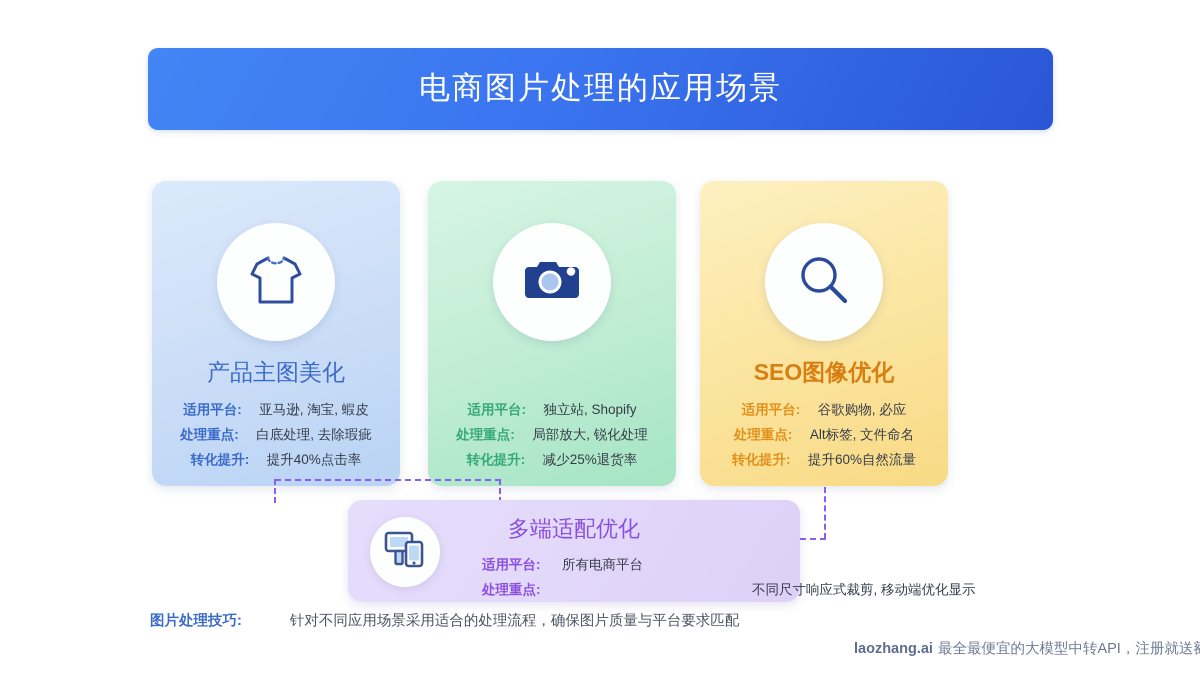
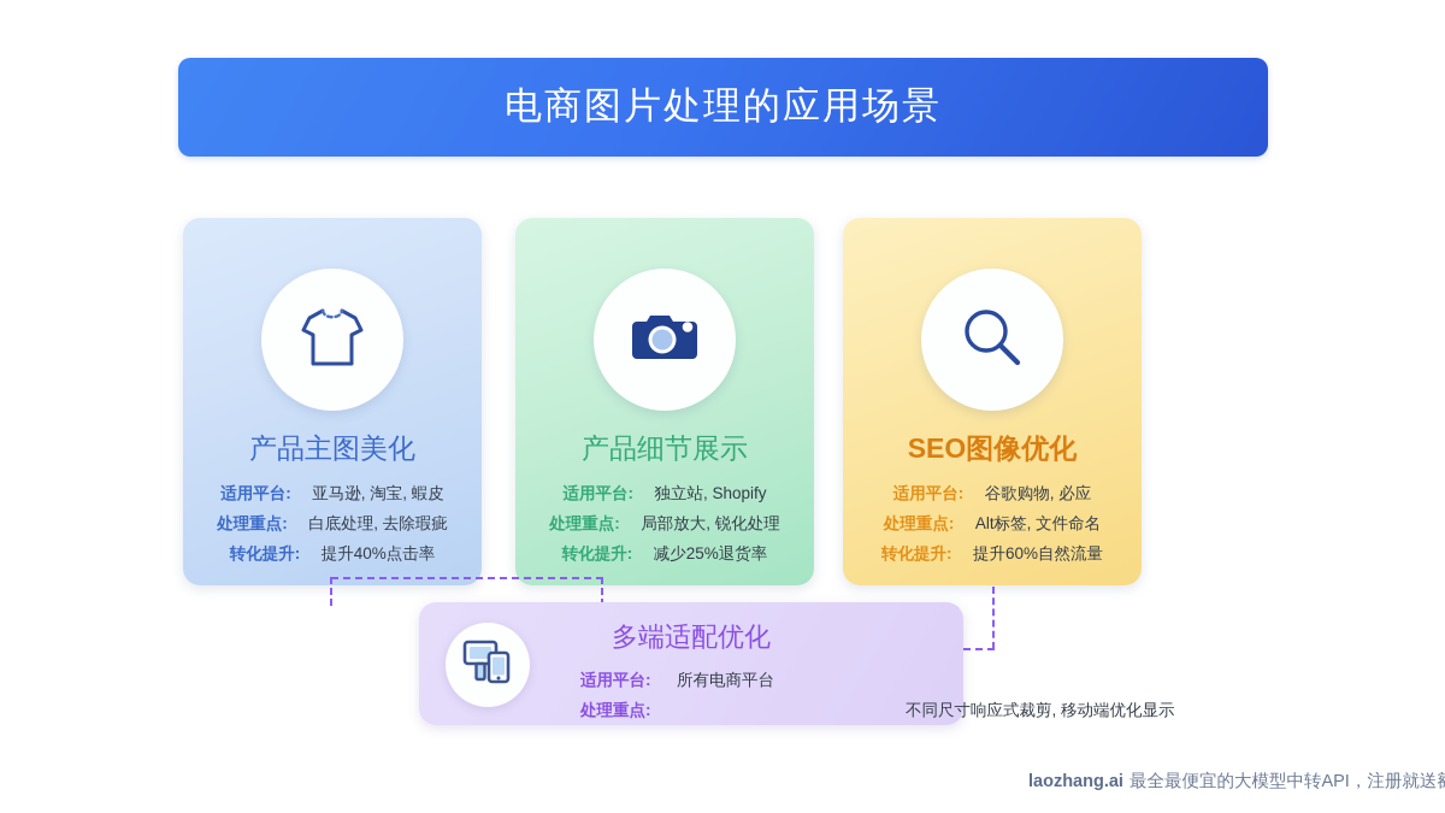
  电商图片处理的应用场景
  产品主图美化
  适用平台:
  亚马逊, 淘宝, 蝦皮
  处理重点:
  白底处理, 去除瑕疵
  转化提升:
  提升40%点击率
+ 产品细节展示
  适用平台:
  独立站, Shopify
  处理重点:
  局部放大, 锐化处理
  转化提升:
  减少25%退货率
  SEO图像优化
  适用平台:
  谷歌购物, 必应
  处理重点:
  Alt标签, 文件命名
  转化提升:
  提升60%自然流量
  多端适配优化
  适用平台:
  所有电商平台
  处理重点:
  不同尺寸响应式裁剪, 移动端优化显示
- 图片处理技巧:
- 针对不同应用场景采用适合的处理流程，确保图片质量与平台要求匹配
  laozhang.ai 最全最便宜的大模型中转API，注册就送
